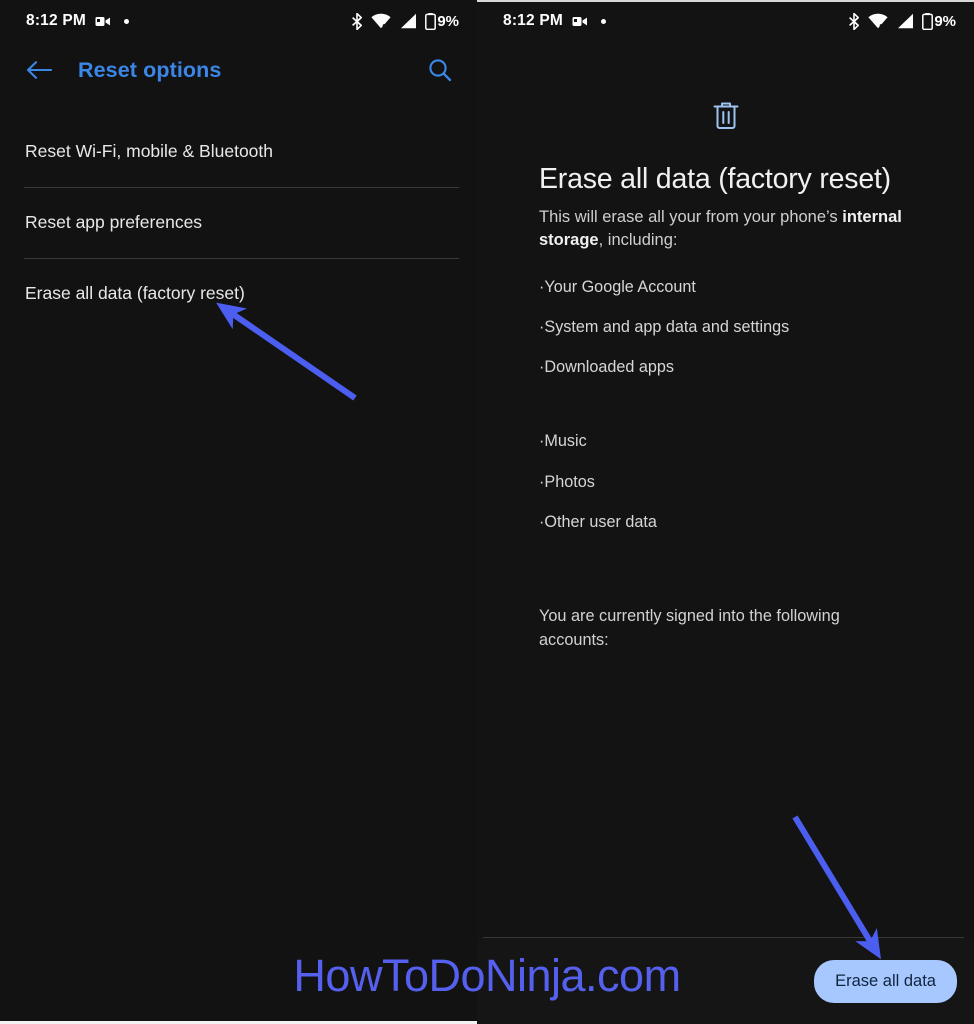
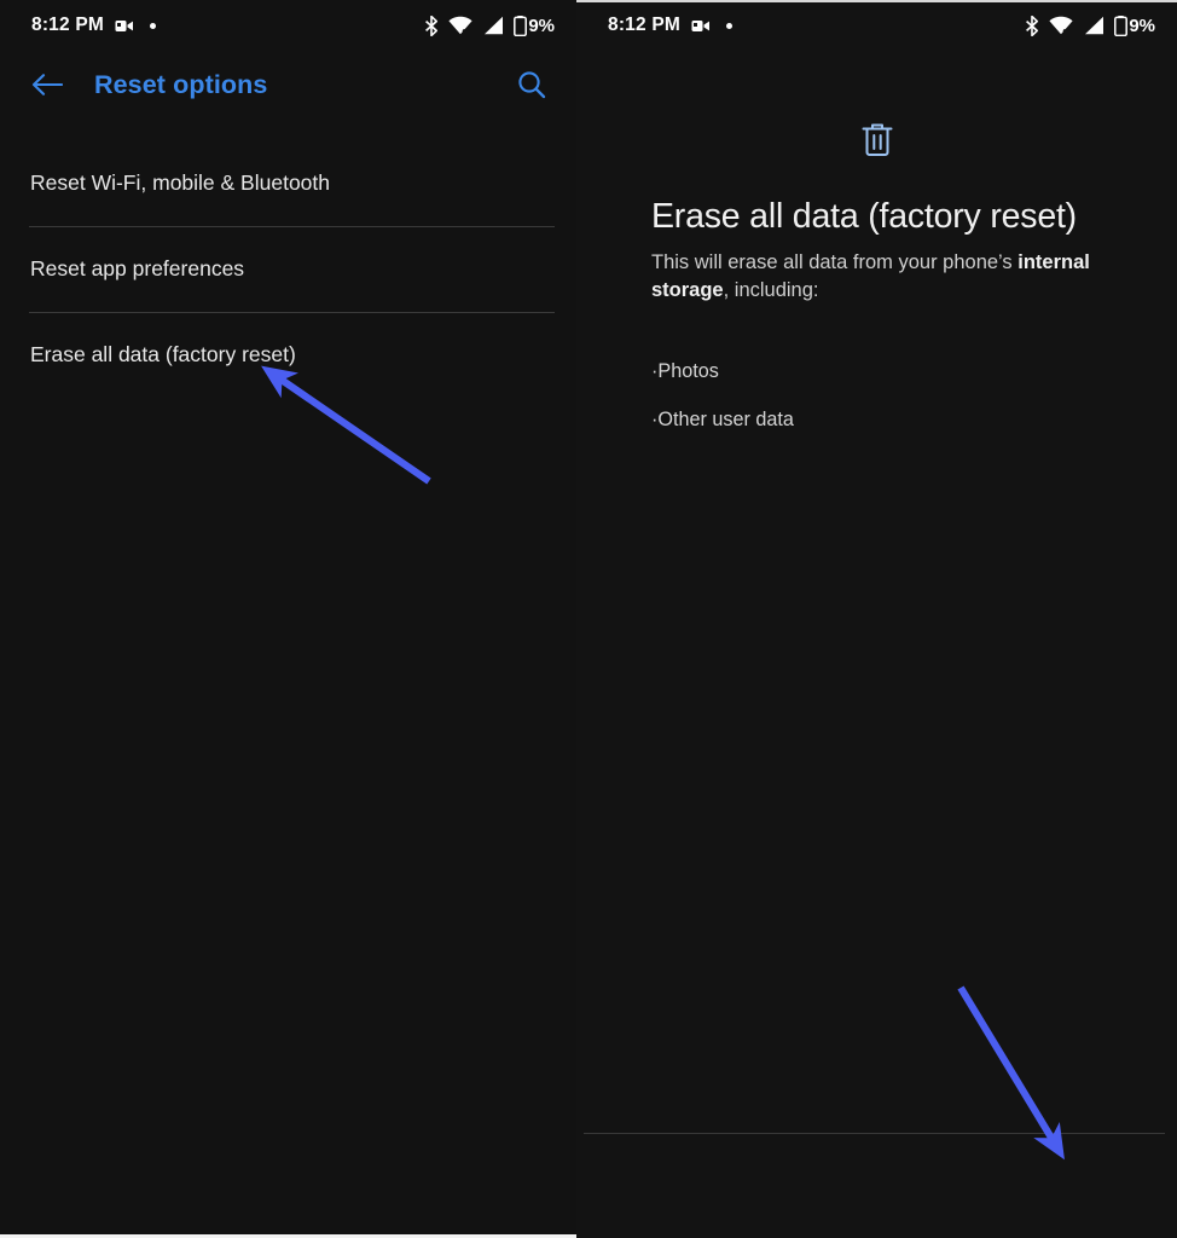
  8:12 PM
  9%
  Reset options
  Reset Wi-Fi, mobile & Bluetooth
  Reset app preferences
  Erase all data (factory reset)
  8:12 PM
  9%
  Erase all data (factory reset)
- This will erase all your from your phone’s internal storage, including:
+ This will erase all data from your phone’s internal storage, including:
- ·Your Google Account
- ·System and app data and settings
- ·Downloaded apps
- ·Music
  ·Photos
  ·Other user data
- You are currently signed into the following accounts:
- Erase all data
- HowToDoNinja.com
